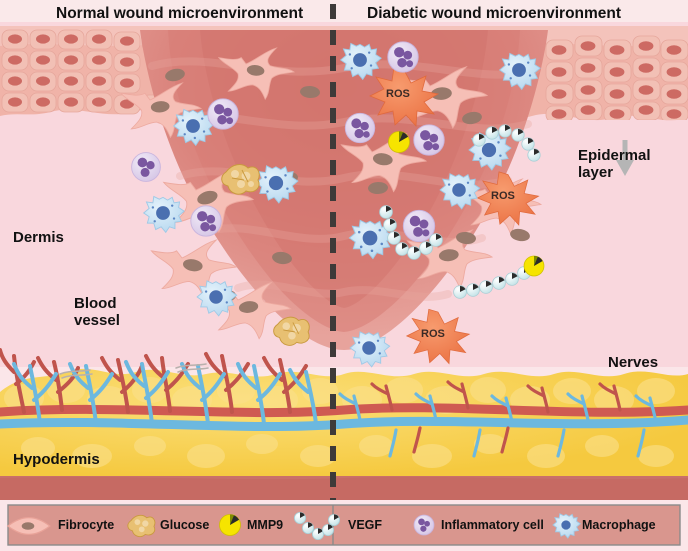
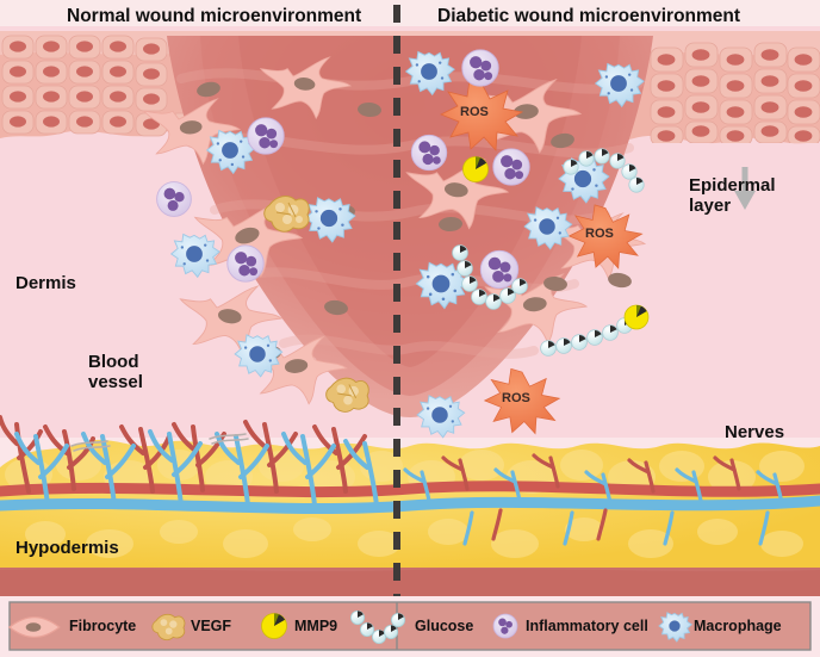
  Normal wound microenvironment
  Diabetic wound microenvironment
  Dermis
  Blood
  vessel
  Epidermal
  layer
  Nerves
  Hypodermis
  ROS
  ROS
  ROS
  Fibrocyte
- Glucose
+ VEGF
  MMP9
- VEGF
+ Glucose
  Inflammatory cell
  Macrophage
